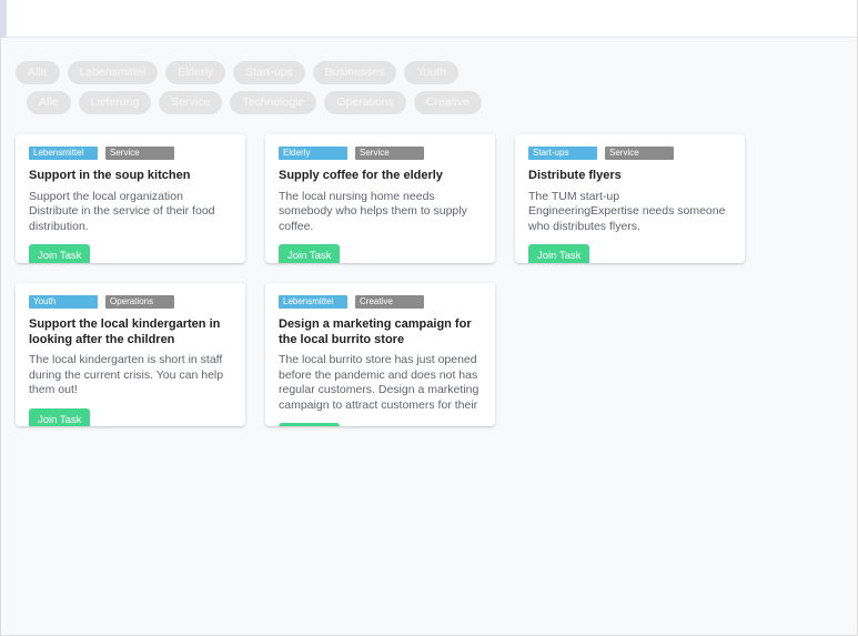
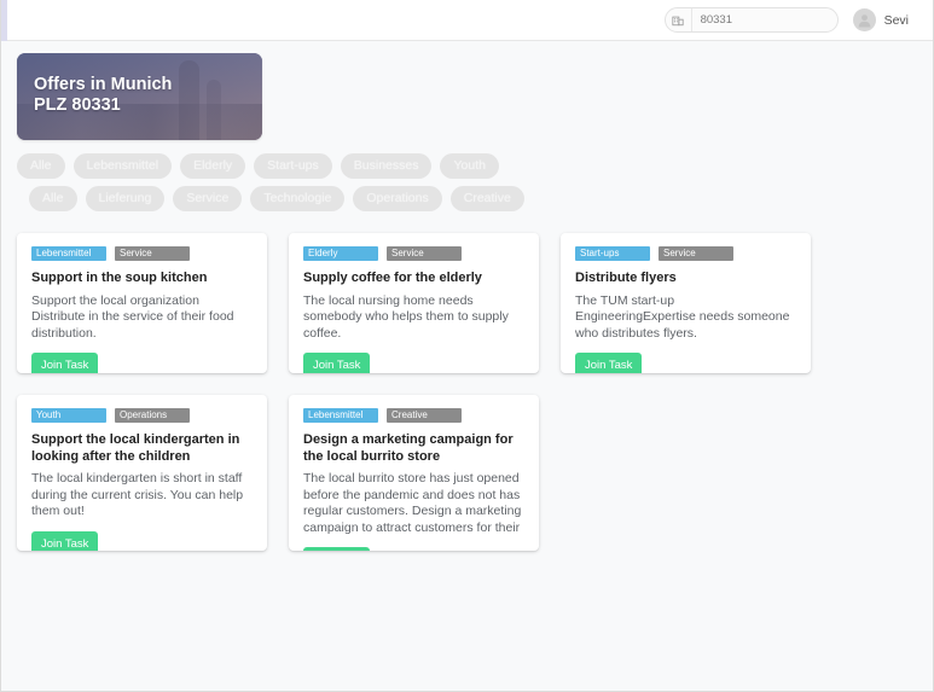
+ 80331
+ Sevi
+ Offers in Munich
+ PLZ 80331
  Lebensmittel
  Service
  Support in the soup kitchen
  Support the local organization Distribute in the service of their food distribution.
  Join Task
  Elderly
  Service
  Supply coffee for the elderly
  The local nursing home needs somebody who helps them to supply coffee.
  Join Task
  Start-ups
  Service
  Distribute flyers
  The TUM start-up EngineeringExpertise needs someone who distributes flyers.
  Join Task
  Youth
  Operations
  Support the local kindergarten in looking after the children
  The local kindergarten is short in staff during the current crisis. You can help them out!
  Join Task
  Lebensmittel
  Creative
  Design a marketing campaign for the local burrito store
  The local burrito store has just opened before the pandemic and does not has regular customers. Design a marketing campaign to attract customers for their
